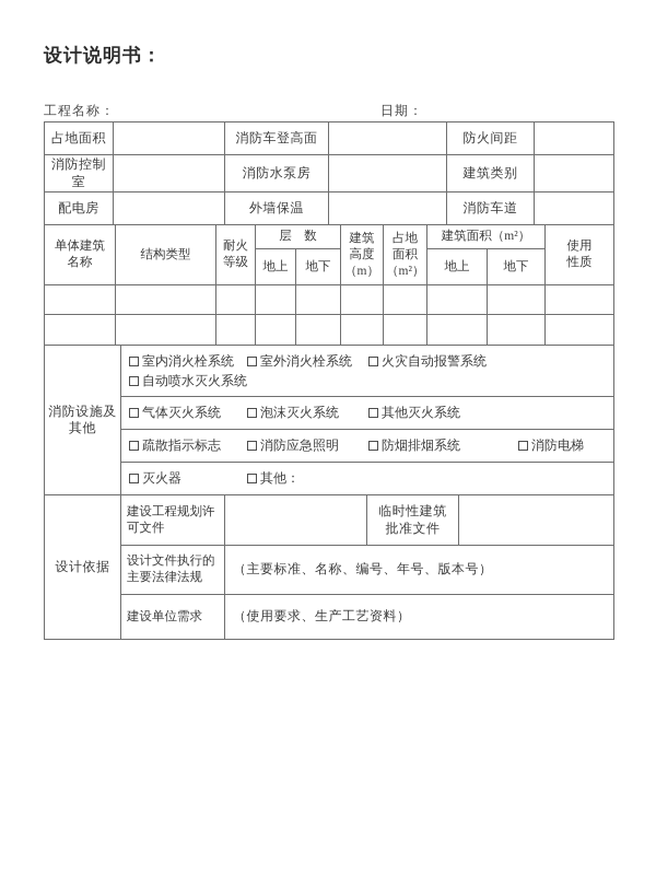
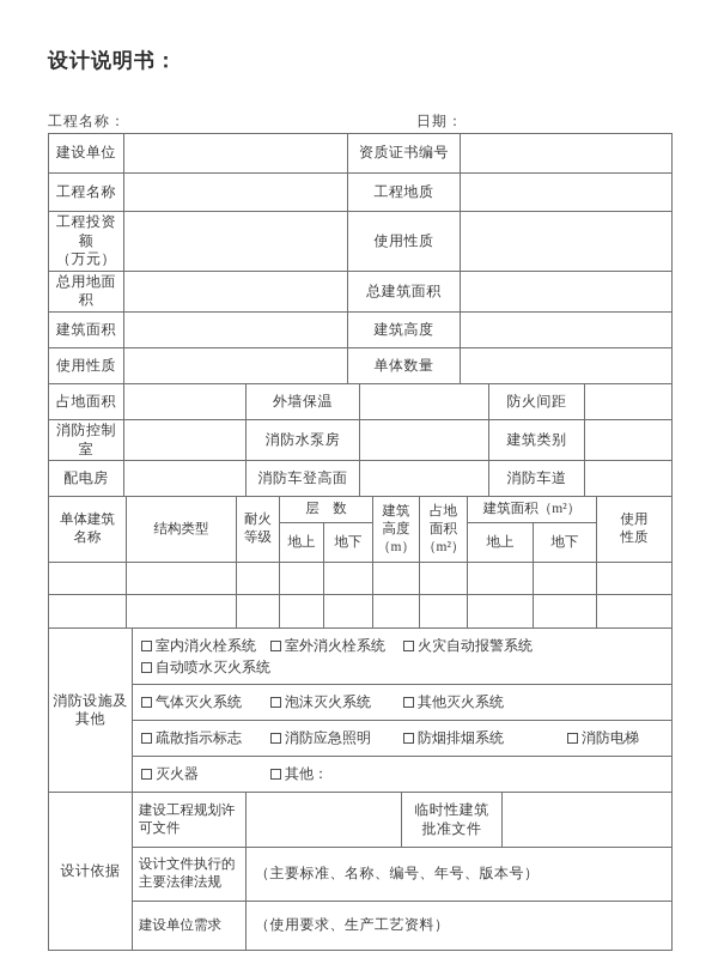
  设计说明书：
  工程名称：
  日期：
+ 建设单位		资质证书编号
+ 工程名称		工程地质
+ 工程投资额 （万元）		使用性质
+ 总用地面积		总建筑面积
+ 建筑面积		建筑高度
+ 使用性质		单体数量
- 占地面积		消防车登高面		防火间距
+ 占地面积		外墙保温		防火间距
  消防控制室		消防水泵房		建筑类别
- 配电房		外墙保温		消防车道
+ 配电房		消防车登高面		消防车道
  单体建筑 名称	结构类型	耐火 等级	层 数	建筑 高度 （m）	占地 面积 （m²）	建筑面积（m²）	使用 性质
  地上	地下	地上	地下
  消防设施及 其他	室内消火栓系统 室外消火栓系统 火灾自动报警系统 自动喷水灭火系统
  气体灭火系统 泡沫灭火系统 其他灭火系统
  疏散指示标志 消防应急照明 防烟排烟系统 消防电梯
  灭火器 其他：
  设计依据	建设工程规划许 可文件		临时性建筑 批准文件
  设计文件执行的 主要法律法规	（主要标准、名称、编号、年号、版本号）
  建设单位需求	（使用要求、生产工艺资料）
